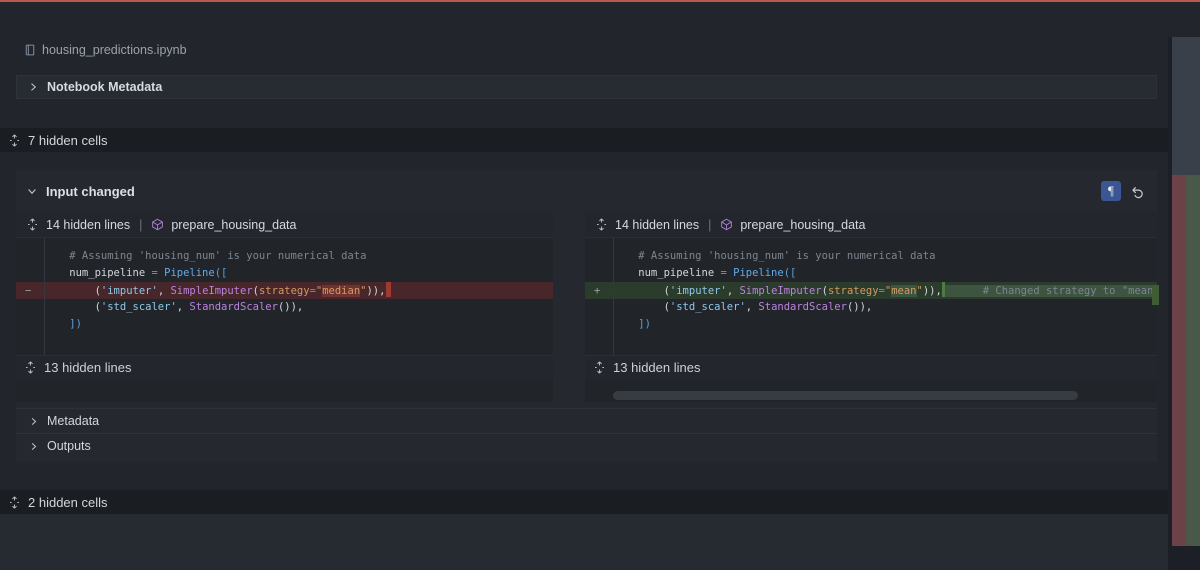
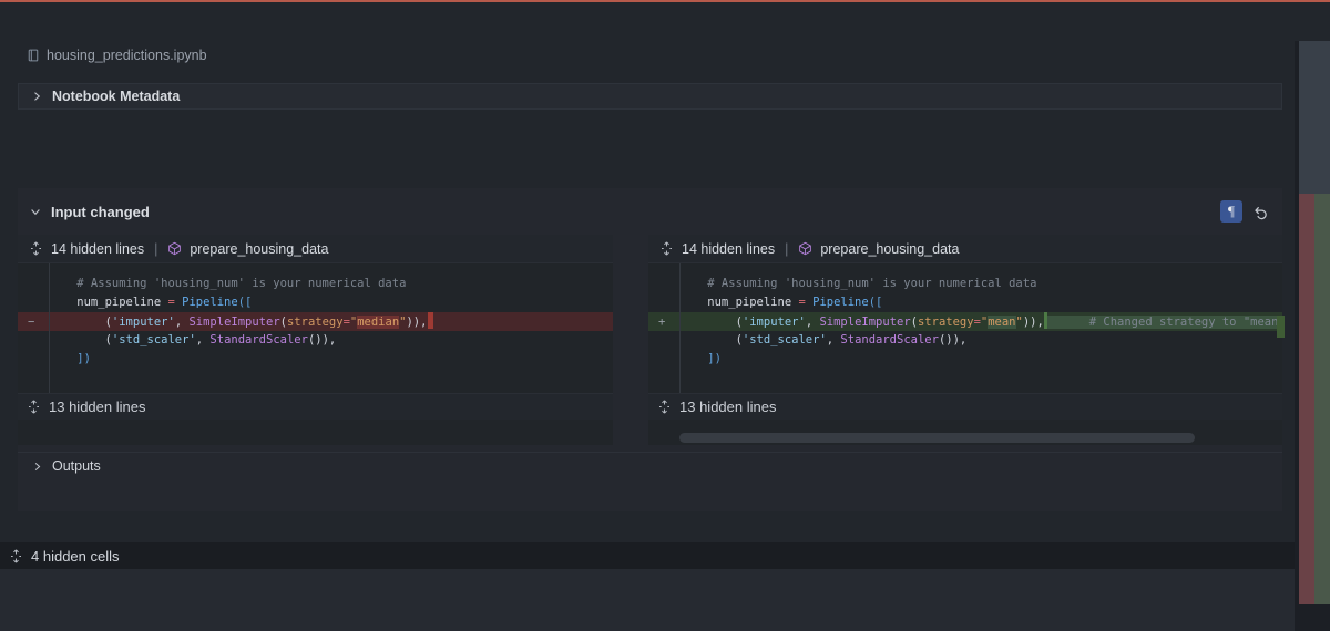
  housing_predictions.ipynb
  Notebook Metadata
- 7 hidden cells
  Input changed
  ¶
  14 hidden lines
  |
  prepare_housing_data
  # Assuming 'housing_num' is your numerical data
  num_pipeline = Pipeline([
  − ('imputer', SimpleImputer(strategy="median")),
  ('std_scaler', StandardScaler()),
  ])
  13 hidden lines
  14 hidden lines
  |
  prepare_housing_data
  # Assuming 'housing_num' is your numerical data
  num_pipeline = Pipeline([
  + ('imputer', SimpleImputer(strategy="mean")), # Changed strategy to "mean
  ('std_scaler', StandardScaler()),
  ])
  13 hidden lines
- Metadata
  Outputs
- 2 hidden cells
+ 4 hidden cells
